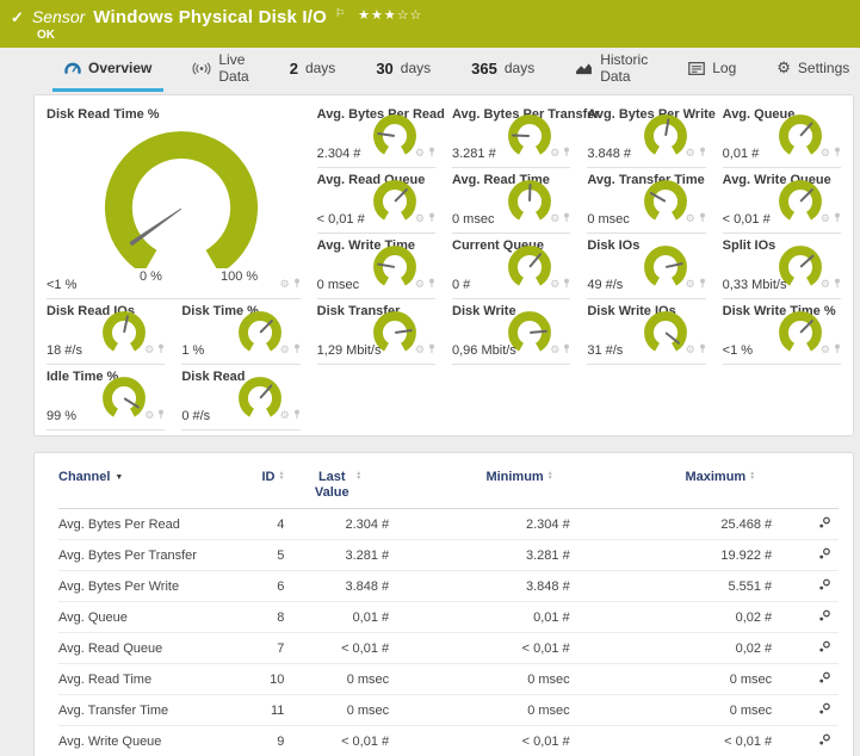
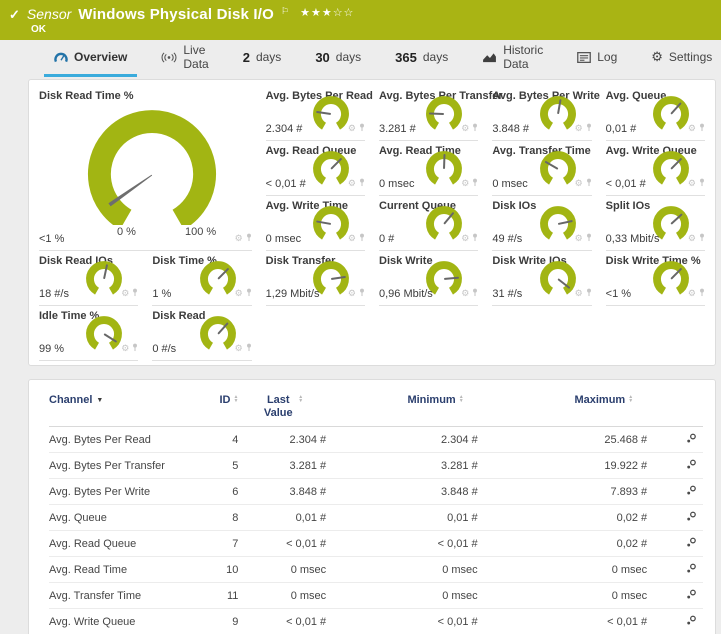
  ✓
  Sensor
  Windows Physical Disk I/O
  ⚐
  ★★★☆☆
  OK
  Overview
  Live Data
  2
  days
  30
  days
  365
  days
  Historic Data
  Log
  ⚙
  Settings
  Disk Read Time %
  0 %
  100 %
  <1 %
  ⚙
  Avg. Bytes Per Read
  2.304 #
  ⚙
  Avg. Bytes Per Transfer
  3.281 #
  ⚙
  Avg. Bytes Per Write
  3.848 #
  ⚙
  Avg. Queue
  0,01 #
  ⚙
  Avg. Read Queue
  < 0,01 #
  ⚙
  Avg. Read Time
  0 msec
  ⚙
  Avg. Transfer Time
  0 msec
  ⚙
  Avg. Write Queue
  < 0,01 #
  ⚙
  Avg. Write Time
  0 msec
  ⚙
  Current Queue
  0 #
  ⚙
  Disk IOs
  49 #/s
  ⚙
  Split IOs
  0,33 Mbit/s
  ⚙
  Disk Read IOs
  18 #/s
  ⚙
  Disk Time %
  1 %
  ⚙
  Disk Transfer
  1,29 Mbit/s
  ⚙
  Disk Write
  0,96 Mbit/s
  ⚙
  Disk Write IOs
  31 #/s
  ⚙
  Disk Write Time %
  <1 %
  ⚙
  Idle Time %
  99 %
  ⚙
  Disk Read
  0 #/s
  ⚙
  Channel
  ID
  Last Value
  Minimum
  Maximum
  Avg. Bytes Per Read
  4
  2.304 #
  2.304 #
  25.468 #
  Avg. Bytes Per Transfer
  5
  3.281 #
  3.281 #
  19.922 #
  Avg. Bytes Per Write
  6
  3.848 #
  3.848 #
- 5.551 #
+ 7.893 #
  Avg. Queue
  8
  0,01 #
  0,01 #
  0,02 #
  Avg. Read Queue
  7
  < 0,01 #
  < 0,01 #
  0,02 #
  Avg. Read Time
  10
  0 msec
  0 msec
  0 msec
  Avg. Transfer Time
  11
  0 msec
  0 msec
  0 msec
  Avg. Write Queue
  9
  < 0,01 #
  < 0,01 #
  < 0,01 #
